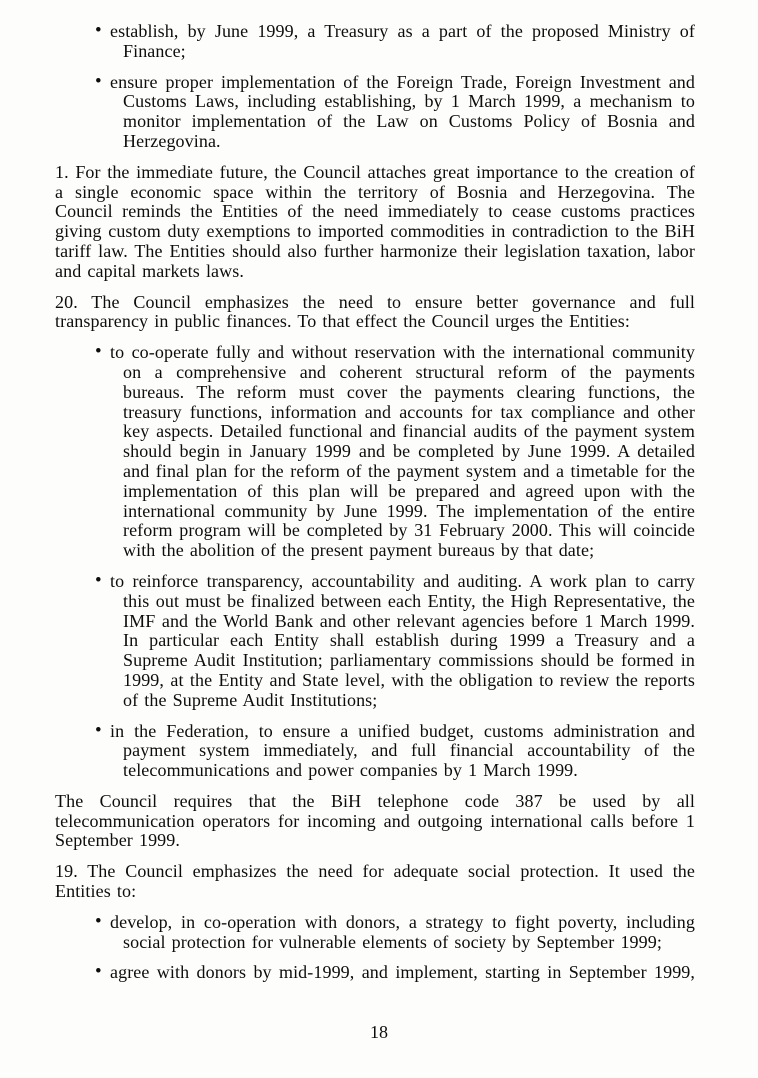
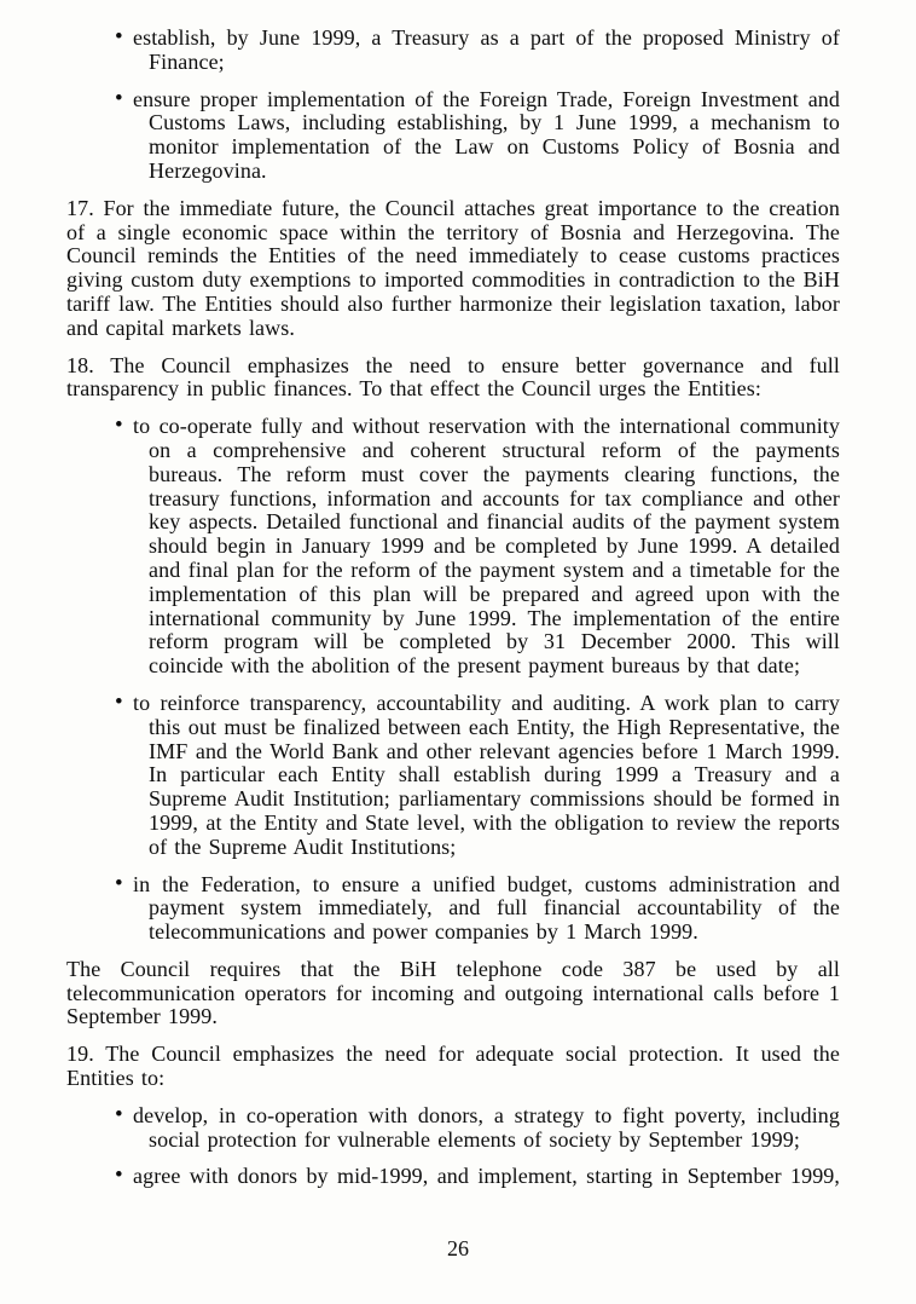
  •
  establish, by June 1999, a Treasury as a part of the proposed Ministry of Finance;
  •
- ensure proper implementation of the Foreign Trade, Foreign Investment and Customs Laws, including establishing, by 1 March 1999, a mechanism to monitor implementation of the Law on Customs Policy of Bosnia and Herzegovina.
+ ensure proper implementation of the Foreign Trade, Foreign Investment and Customs Laws, including establishing, by 1 June 1999, a mechanism to monitor implementation of the Law on Customs Policy of Bosnia and Herzegovina.
- 1. For the immediate future, the Council attaches great importance to the creation of a single economic space within the territory of Bosnia and Herzegovina. The Council reminds the Entities of the need immediately to cease customs practices giving custom duty exemptions to imported commodities in contradiction to the BiH tariff law. The Entities should also further harmonize their legislation taxation, labor and capital markets laws.
+ 17. For the immediate future, the Council attaches great importance to the creation of a single economic space within the territory of Bosnia and Herzegovina. The Council reminds the Entities of the need immediately to cease customs practices giving custom duty exemptions to imported commodities in contradiction to the BiH tariff law. The Entities should also further harmonize their legislation taxation, labor and capital markets laws.
- 20. The Council emphasizes the need to ensure better governance and full transparency in public finances. To that effect the Council urges the Entities:
+ 18. The Council emphasizes the need to ensure better governance and full transparency in public finances. To that effect the Council urges the Entities:
  •
- to co-operate fully and without reservation with the international community on a comprehensive and coherent structural reform of the payments bureaus. The reform must cover the payments clearing functions, the treasury functions, information and accounts for tax compliance and other key aspects. Detailed functional and financial audits of the payment system should begin in January 1999 and be completed by June 1999. A detailed and final plan for the reform of the payment system and a timetable for the implementation of this plan will be prepared and agreed upon with the international community by June 1999. The implementation of the entire reform program will be completed by 31 February 2000. This will coincide with the abolition of the present payment bureaus by that date;
+ to co-operate fully and without reservation with the international community on a comprehensive and coherent structural reform of the payments bureaus. The reform must cover the payments clearing functions, the treasury functions, information and accounts for tax compliance and other key aspects. Detailed functional and financial audits of the payment system should begin in January 1999 and be completed by June 1999. A detailed and final plan for the reform of the payment system and a timetable for the implementation of this plan will be prepared and agreed upon with the international community by June 1999. The implementation of the entire reform program will be completed by 31 December 2000. This will coincide with the abolition of the present payment bureaus by that date;
  •
  to reinforce transparency, accountability and auditing. A work plan to carry this out must be finalized between each Entity, the High Representative, the IMF and the World Bank and other relevant agencies before 1 March 1999. In particular each Entity shall establish during 1999 a Treasury and a Supreme Audit Institution; parliamentary commissions should be formed in 1999, at the Entity and State level, with the obligation to review the reports of the Supreme Audit Institutions;
  •
  in the Federation, to ensure a unified budget, customs administration and payment system immediately, and full financial accountability of the telecommunications and power companies by 1 March 1999.
  The Council requires that the BiH telephone code 387 be used by all telecommunication operators for incoming and outgoing international calls before 1 September 1999.
  19. The Council emphasizes the need for adequate social protection. It used the Entities to:
  •
  develop, in co-operation with donors, a strategy to fight poverty, including social protection for vulnerable elements of society by September 1999;
  •
  agree with donors by mid-1999, and implement, starting in September 1999,
- 18
+ 26
